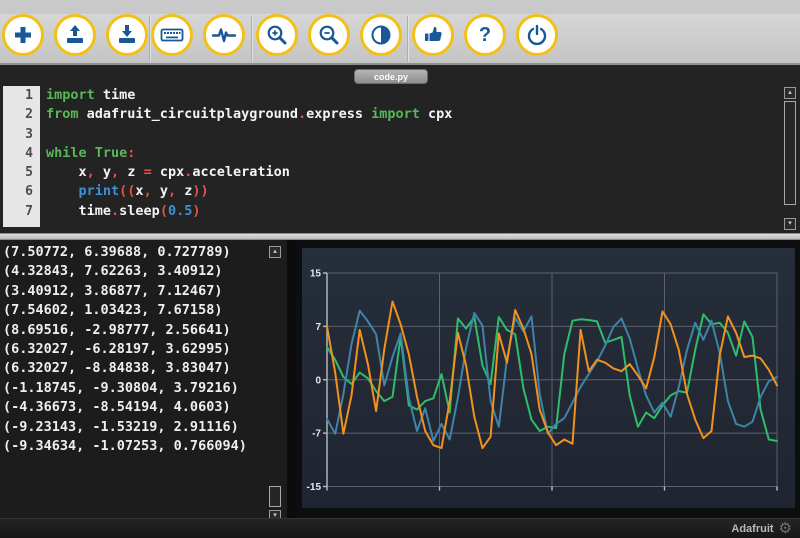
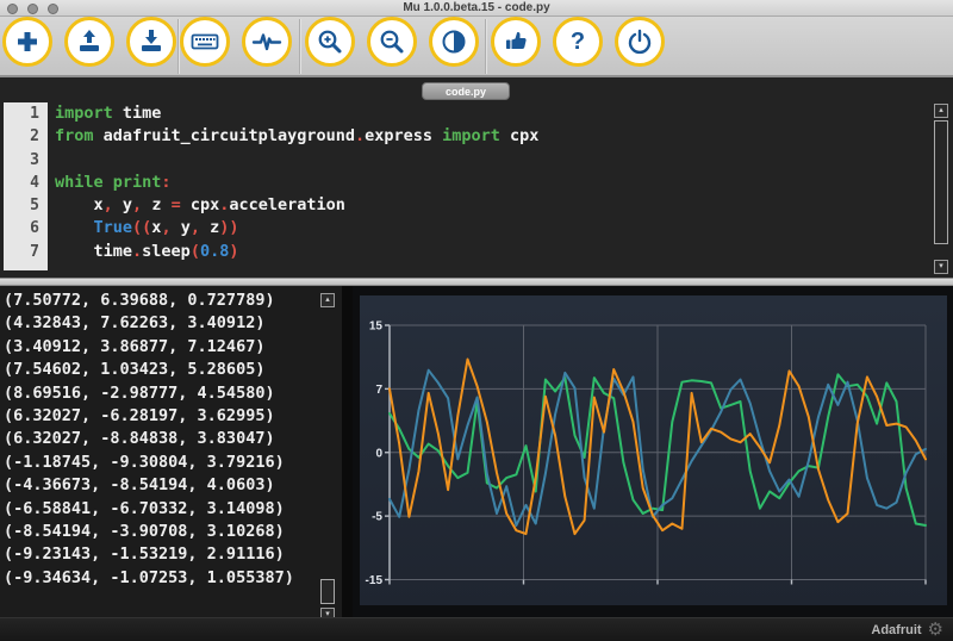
+ Mu 1.0.0.beta.15 - code.py
  ?
  code.py
  1
  2
  3
  4
  5
  6
  7
  import time
  from adafruit_circuitplayground.express import cpx
- while True:
+ while print:
  x, y, z = cpx.acceleration
- print((x, y, z))
+ True((x, y, z))
- time.sleep(0.5)
+ time.sleep(0.8)
  (7.50772, 6.39688, 0.727789)
  (4.32843, 7.62263, 3.40912)
  (3.40912, 3.86877, 7.12467)
- (7.54602, 1.03423, 7.67158)
+ (7.54602, 1.03423, 5.28605)
- (8.69516, -2.98777, 2.56641)
+ (8.69516, -2.98777, 4.54580)
  (6.32027, -6.28197, 3.62995)
  (6.32027, -8.84838, 3.83047)
  (-1.18745, -9.30804, 3.79216)
  (-4.36673, -8.54194, 4.0603)
+ (-6.58841, -6.70332, 3.14098)
+ (-8.54194, -3.90708, 3.10268)
  (-9.23143, -1.53219, 2.91116)
- (-9.34634, -1.07253, 0.766094)
+ (-9.34634, -1.07253, 1.055387)
  15
  7
  0
- -7
+ -5
  -15
  Adafruit
  ⚙
